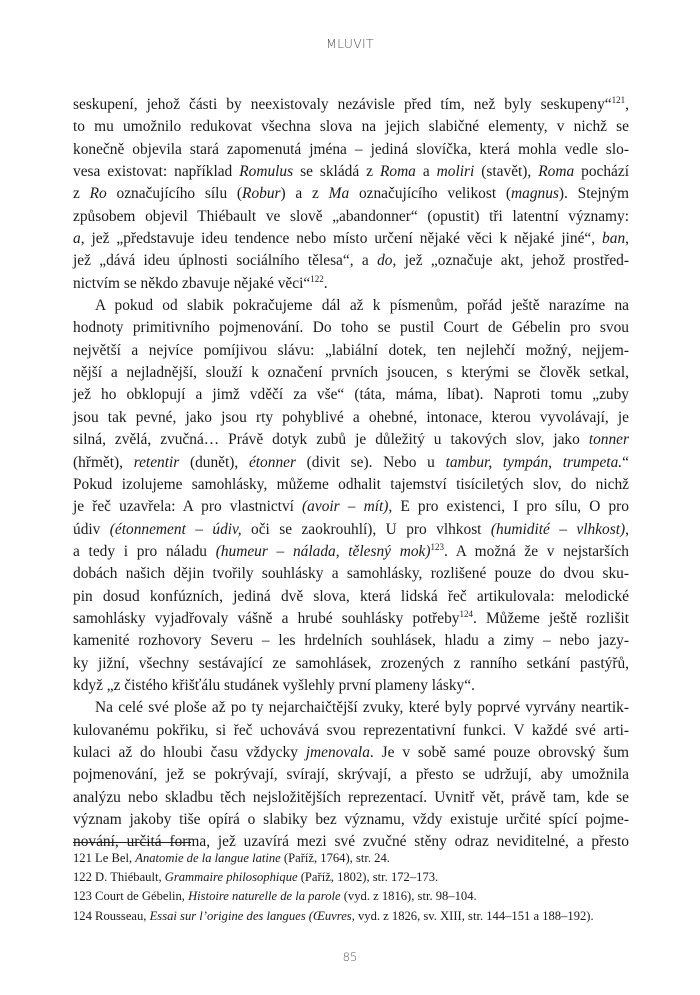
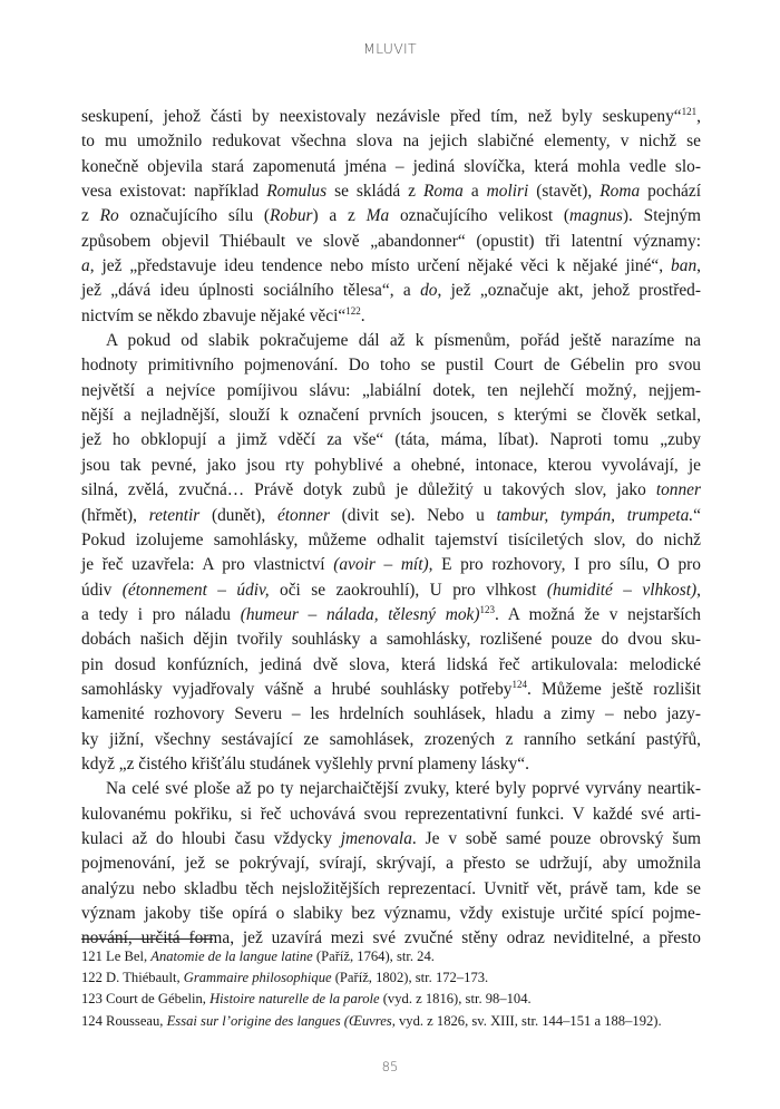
  MLUVIT
  seskupení, jehož části by neexistovaly nezávisle před tím, než byly seskupeny“121,
  to mu umožnilo redukovat všechna slova na jejich slabičné elementy, v nichž se
  konečně objevila stará zapomenutá jména – jediná slovíčka, která mohla vedle slo-
  vesa existovat: například Romulus se skládá z Roma a moliri (stavět), Roma pochází
  z Ro označujícího sílu (Robur) a z Ma označujícího velikost (magnus). Stejným
  způsobem objevil Thiébault ve slově „abandonner“ (opustit) tři latentní významy:
  a, jež „představuje ideu tendence nebo místo určení nějaké věci k nějaké jiné“, ban,
  jež „dává ideu úplnosti sociálního tělesa“, a do, jež „označuje akt, jehož prostřed-
  nictvím se někdo zbavuje nějaké věci“122.
  A pokud od slabik pokračujeme dál až k písmenům, pořád ještě narazíme na
  hodnoty primitivního pojmenování. Do toho se pustil Court de Gébelin pro svou
  největší a nejvíce pomíjivou slávu: „labiální dotek, ten nejlehčí možný, nejjem-
  nější a nejladnější, slouží k označení prvních jsoucen, s kterými se člověk setkal,
  jež ho obklopují a jimž vděčí za vše“ (táta, máma, líbat). Naproti tomu „zuby
  jsou tak pevné, jako jsou rty pohyblivé a ohebné, intonace, kterou vyvolávají, je
  silná, zvělá, zvučná… Právě dotyk zubů je důležitý u takových slov, jako tonner
  (hřmět), retentir (dunět), étonner (divit se). Nebo u tambur, tympán, trumpeta.“
  Pokud izolujeme samohlásky, můžeme odhalit tajemství tisíciletých slov, do nichž
- je řeč uzavřela: A pro vlastnictví (avoir – mít), E pro existenci, I pro sílu, O pro
+ je řeč uzavřela: A pro vlastnictví (avoir – mít), E pro rozhovory, I pro sílu, O pro
  údiv (étonnement – údiv, oči se zaokrouhlí), U pro vlhkost (humidité – vlhkost),
  a tedy i pro náladu (humeur – nálada, tělesný mok)123. A možná že v nejstarších
  dobách našich dějin tvořily souhlásky a samohlásky, rozlišené pouze do dvou sku-
  pin dosud konfúzních, jediná dvě slova, která lidská řeč artikulovala: melodické
  samohlásky vyjadřovaly vášně a hrubé souhlásky potřeby124. Můžeme ještě rozlišit
  kamenité rozhovory Severu – les hrdelních souhlásek, hladu a zimy – nebo jazy-
  ky jižní, všechny sestávající ze samohlásek, zrozených z ranního setkání pastýřů,
  když „z čistého křišťálu studánek vyšlehly první plameny lásky“.
  Na celé své ploše až po ty nejarchaičtější zvuky, které byly poprvé vyrvány neartik-
  kulovanému pokřiku, si řeč uchovává svou reprezentativní funkci. V každé své arti-
  kulaci až do hloubi času vždycky jmenovala. Je v sobě samé pouze obrovský šum
  pojmenování, jež se pokrývají, svírají, skrývají, a přesto se udržují, aby umožnila
  analýzu nebo skladbu těch nejsložitějších reprezentací. Uvnitř vět, právě tam, kde se
  význam jakoby tiše opírá o slabiky bez významu, vždy existuje určité spící pojme-
  nování, určitá forma, jež uzavírá mezi své zvučné stěny odraz neviditelné, a přesto
  121 Le Bel, Anatomie de la langue latine (Paříž, 1764), str. 24.
  122 D. Thiébault, Grammaire philosophique (Paříž, 1802), str. 172–173.
  123 Court de Gébelin, Histoire naturelle de la parole (vyd. z 1816), str. 98–104.
  124 Rousseau, Essai sur l’origine des langues (Œuvres, vyd. z 1826, sv. XIII, str. 144–151 a 188–192).
  85
